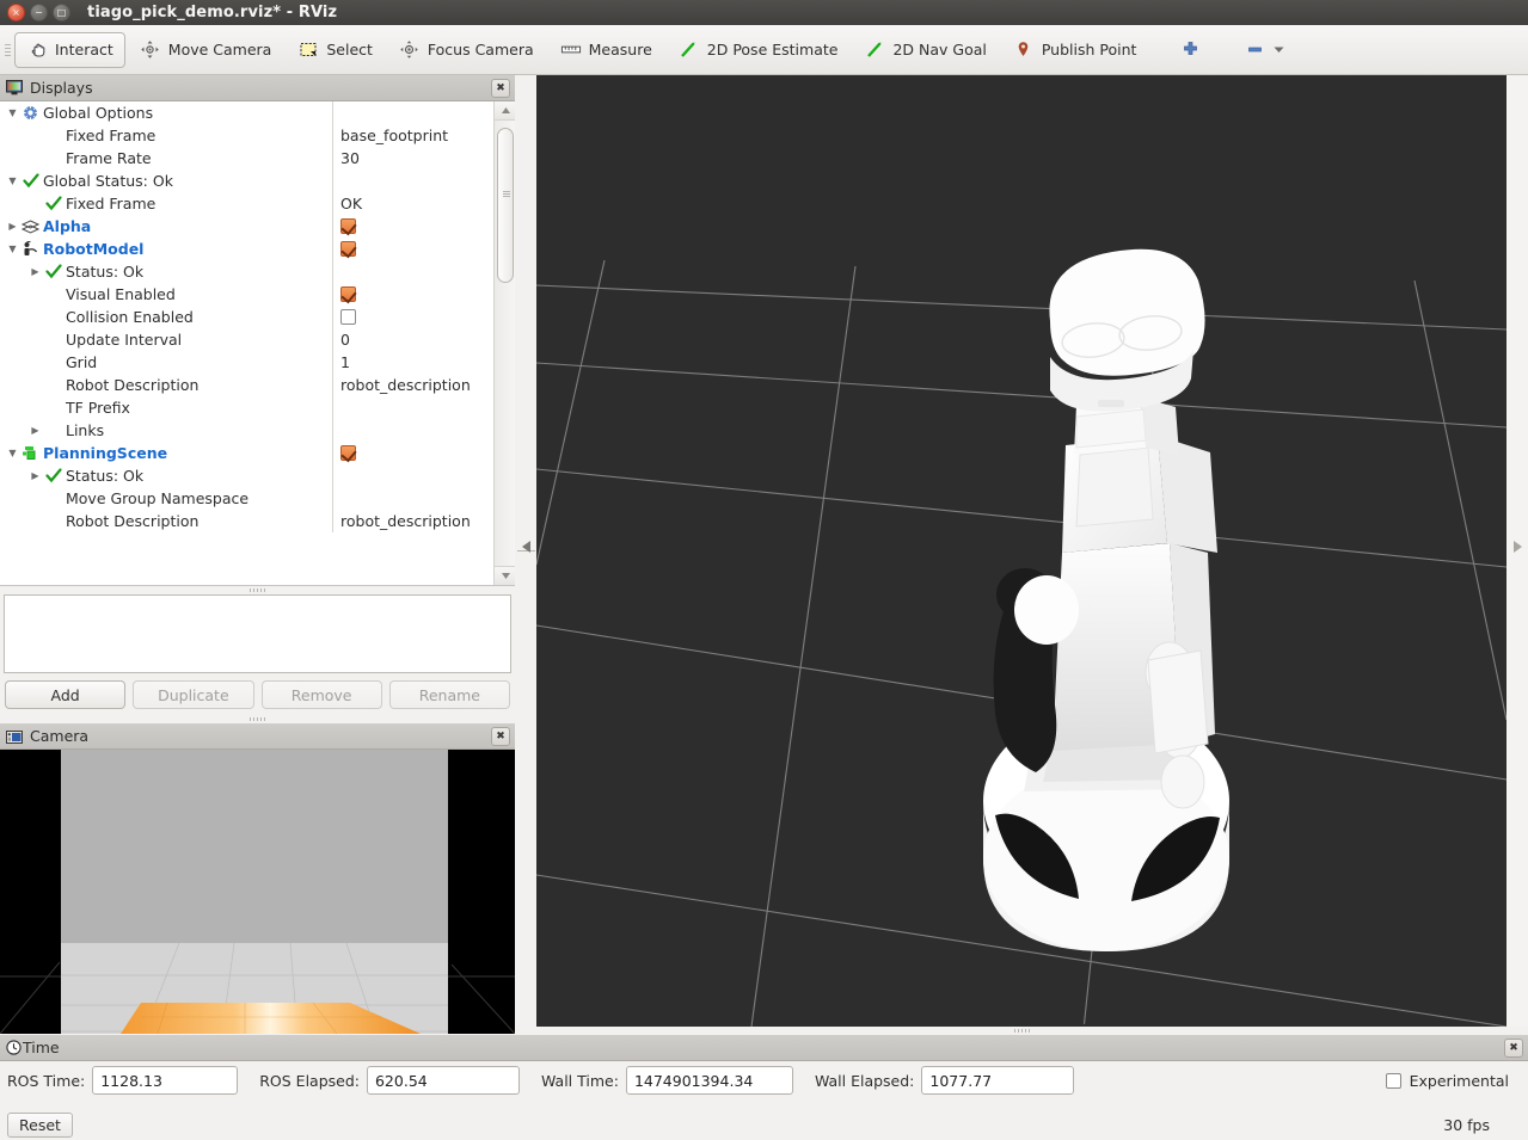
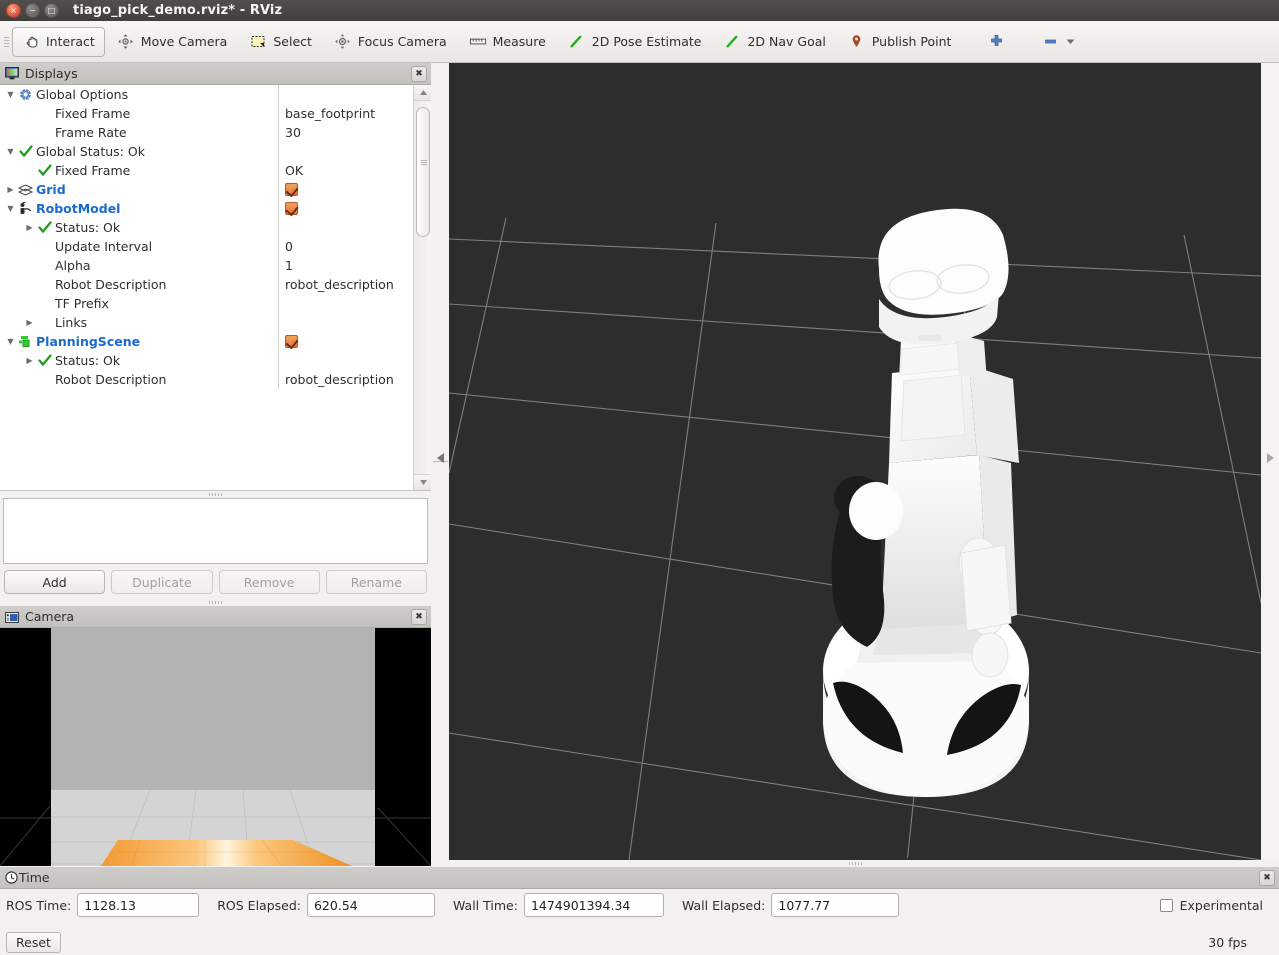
  ×
  −
  □
  tiago_pick_demo.rviz* - RViz
  Interact
  Move Camera
  Select
  Focus Camera
  Measure
  2D Pose Estimate
  2D Nav Goal
  Publish Point
  Displays
  ✖
  Global Options
  Fixed Frame
  base_footprint
  Frame Rate
  30
  Global Status: Ok
  Fixed Frame
  OK
- Alpha
+ Grid
  RobotModel
  Status: Ok
- Visual Enabled
- Collision Enabled
  Update Interval
  0
- Grid
+ Alpha
  1
  Robot Description
  robot_description
  TF Prefix
  Links
  PlanningScene
  Status: Ok
- Move Group Namespace
  Robot Description
  robot_description
  Add
  Duplicate
  Remove
  Rename
  Camera
  ✖
  Time
  ✖
  ROS Time:
  1128.13
  ROS Elapsed:
  620.54
  Wall Time:
  1474901394.34
  Wall Elapsed:
  1077.77
  Experimental
  Reset
  30 fps
